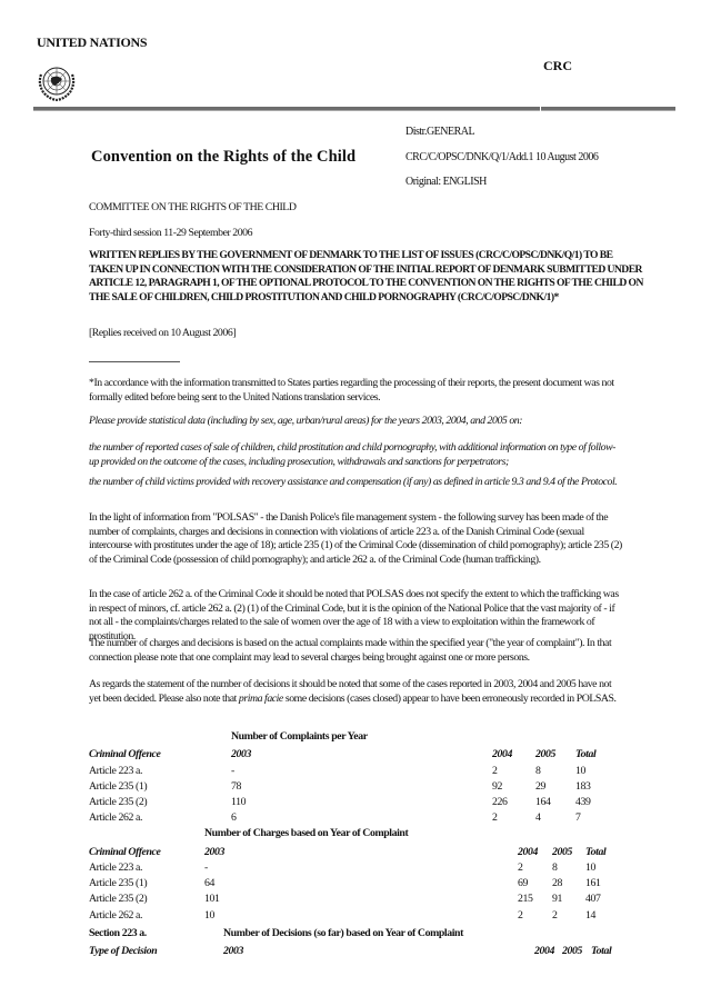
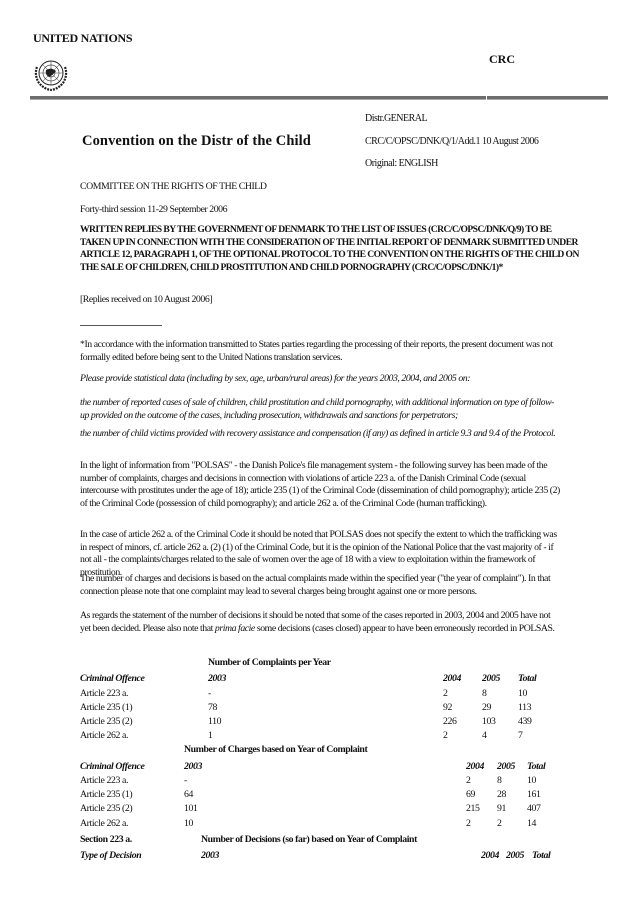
  UNITED NATIONS
  CRC
- Convention on the Rights of the Child
+ Convention on the Distr of the Child
  Distr.GENERAL
  CRC/C/OPSC/DNK/Q/1/Add.1 10 August 2006
  Original: ENGLISH
  COMMITTEE ON THE RIGHTS OF THE CHILD
  Forty-third session 11-29 September 2006
- WRITTEN REPLIES BY THE GOVERNMENT OF DENMARK TO THE LIST OF ISSUES (CRC/C/OPSC/DNK/Q/1) TO BE TAKEN UP IN CONNECTION WITH THE CONSIDERATION OF THE INITIAL REPORT OF DENMARK SUBMITTED UNDER ARTICLE 12, PARAGRAPH 1, OF THE OPTIONAL PROTOCOL TO THE CONVENTION ON THE RIGHTS OF THE CHILD ON THE SALE OF CHILDREN, CHILD PROSTITUTION AND CHILD PORNOGRAPHY (CRC/C/OPSC/DNK/1)*
+ WRITTEN REPLIES BY THE GOVERNMENT OF DENMARK TO THE LIST OF ISSUES (CRC/C/OPSC/DNK/Q/9) TO BE TAKEN UP IN CONNECTION WITH THE CONSIDERATION OF THE INITIAL REPORT OF DENMARK SUBMITTED UNDER ARTICLE 12, PARAGRAPH 1, OF THE OPTIONAL PROTOCOL TO THE CONVENTION ON THE RIGHTS OF THE CHILD ON THE SALE OF CHILDREN, CHILD PROSTITUTION AND CHILD PORNOGRAPHY (CRC/C/OPSC/DNK/1)*
  [Replies received on 10 August 2006]
  *In accordance with the information transmitted to States parties regarding the processing of their reports, the present document was not formally edited before being sent to the United Nations translation services.
  Please provide statistical data (including by sex, age, urban/rural areas) for the years 2003, 2004, and 2005 on:
  the number of reported cases of sale of children, child prostitution and child pornography, with additional information on type of follow-up provided on the outcome of the cases, including prosecution, withdrawals and sanctions for perpetrators;
  the number of child victims provided with recovery assistance and compensation (if any) as defined in article 9.3 and 9.4 of the Protocol.
  In the light of information from "POLSAS" - the Danish Police's file management system - the following survey has been made of the number of complaints, charges and decisions in connection with violations of article 223 a. of the Danish Criminal Code (sexual intercourse with prostitutes under the age of 18); article 235 (1) of the Criminal Code (dissemination of child pornography); article 235 (2) of the Criminal Code (possession of child pornography); and article 262 a. of the Criminal Code (human trafficking).
  In the case of article 262 a. of the Criminal Code it should be noted that POLSAS does not specify the extent to which the trafficking was in respect of minors, cf. article 262 a. (2) (1) of the Criminal Code, but it is the opinion of the National Police that the vast majority of - if not all - the complaints/charges related to the sale of women over the age of 18 with a view to exploitation within the framework of prostitution.
  The number of charges and decisions is based on the actual complaints made within the specified year ("the year of complaint"). In that connection please note that one complaint may lead to several charges being brought against one or more persons.
  As regards the statement of the number of decisions it should be noted that some of the cases reported in 2003, 2004 and 2005 have not yet been decided. Please also note that prima facie some decisions (cases closed) appear to have been erroneously recorded in POLSAS.
  Number of Complaints per Year
  Criminal Offence
  2003
  2004
  2005
  Total
  Article 223 a.
  -
  2
  8
  10
  Article 235 (1)
  78
  92
  29
- 183
+ 113
  Article 235 (2)
  110
  226
- 164
+ 103
  439
  Article 262 a.
- 6
+ 1
  2
  4
  7
  Number of Charges based on Year of Complaint
  Criminal Offence
  2003
  2004
  2005
  Total
  Article 223 a.
  -
  2
  8
  10
  Article 235 (1)
  64
  69
  28
  161
  Article 235 (2)
  101
  215
  91
  407
  Article 262 a.
  10
  2
  2
  14
  Section 223 a.
  Number of Decisions (so far) based on Year of Complaint
  Type of Decision
  2003
  2004
  2005
  Total
